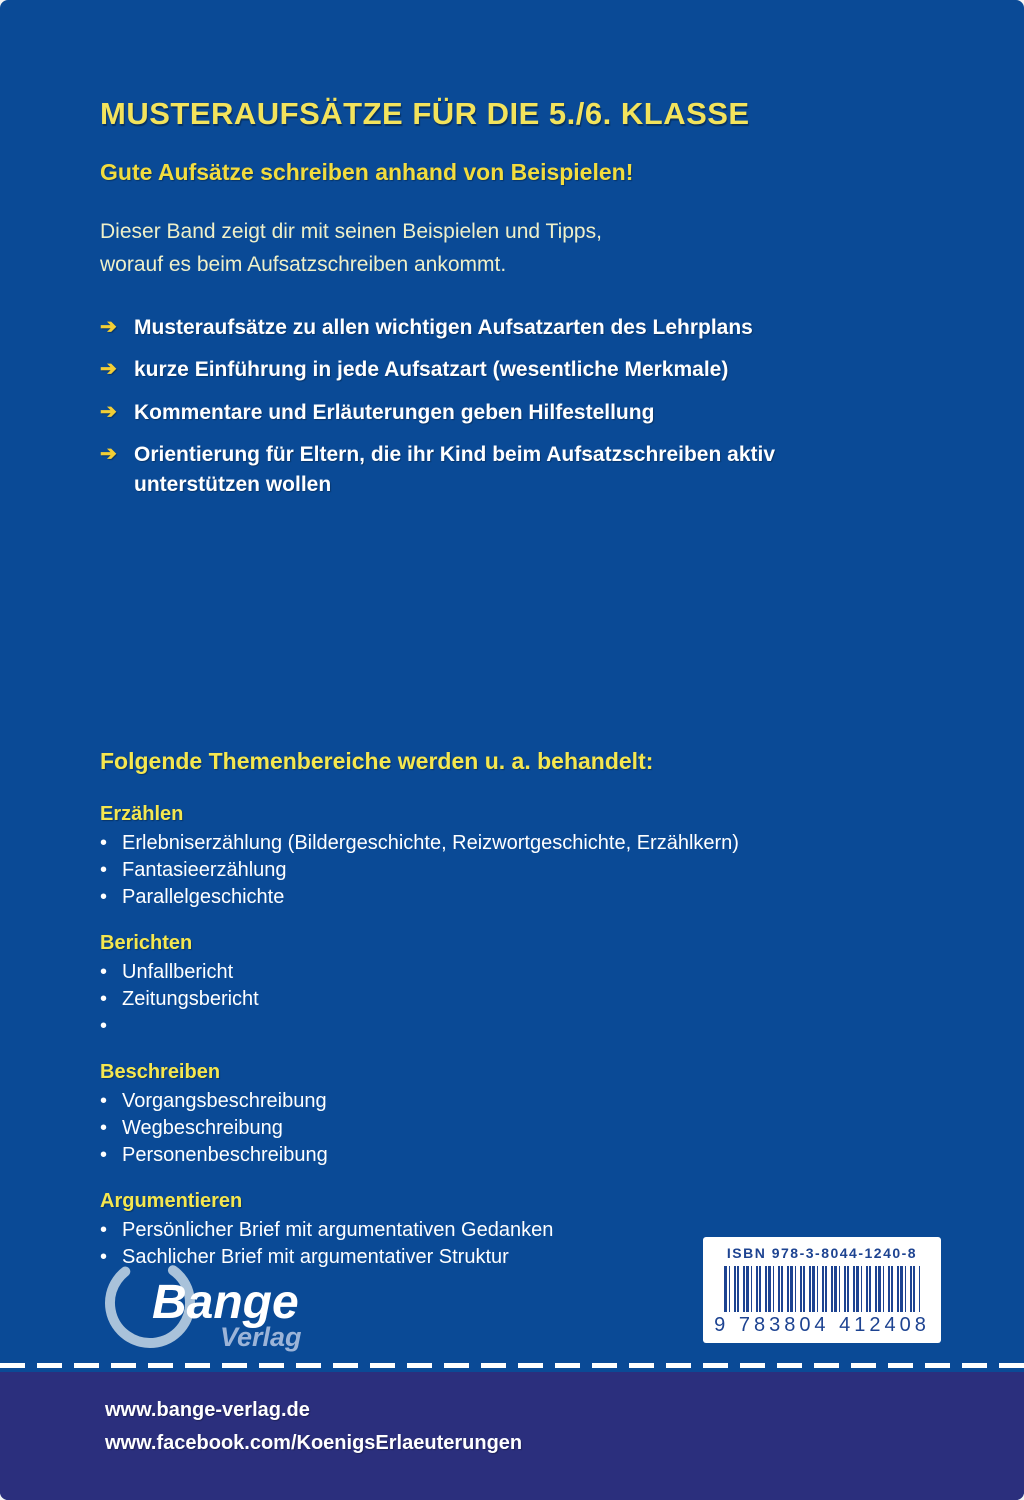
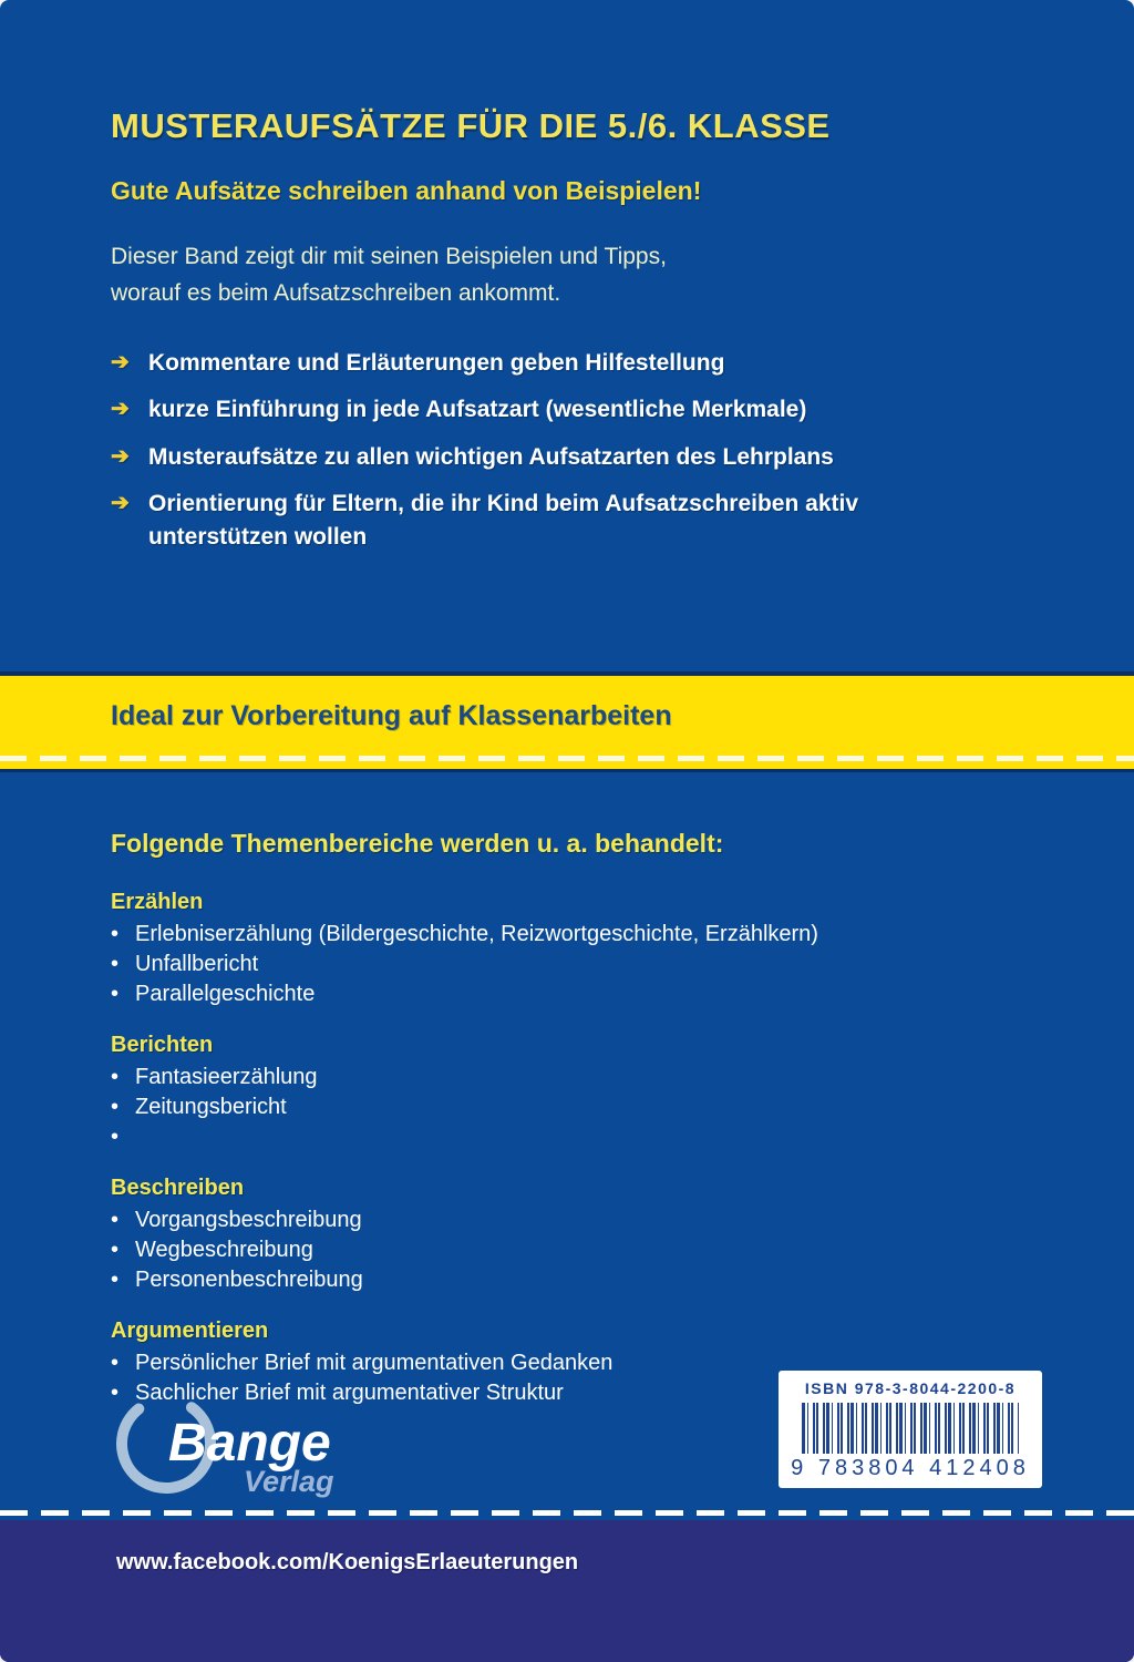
  MUSTERAUFSÄTZE FÜR DIE 5./6. KLASSE
  Gute Aufsätze schreiben anhand von Beispielen!
  Dieser Band zeigt dir mit seinen Beispielen und Tipps,
  worauf es beim Aufsatzschreiben ankommt.
  ➔
- Musteraufsätze zu allen wichtigen Aufsatzarten des Lehrplans
+ Kommentare und Erläuterungen geben Hilfestellung
  ➔
  kurze Einführung in jede Aufsatzart (wesentliche Merkmale)
  ➔
- Kommentare und Erläuterungen geben Hilfestellung
+ Musteraufsätze zu allen wichtigen Aufsatzarten des Lehrplans
  ➔
  Orientierung für Eltern, die ihr Kind beim Aufsatzschreiben aktiv unterstützen wollen
+ Ideal zur Vorbereitung auf Klassenarbeiten
  Folgende Themenbereiche werden u. a. behandelt:
  Erzählen
  •
  Erlebniserzählung (Bildergeschichte, Reizwortgeschichte, Erzählkern)
  •
- Fantasieerzählung
+ Unfallbericht
  •
  Parallelgeschichte
  Berichten
  •
- Unfallbericht
+ Fantasieerzählung
  •
  Zeitungsbericht
  •
  Beschreiben
  •
  Vorgangsbeschreibung
  •
  Wegbeschreibung
  •
  Personenbeschreibung
  Argumentieren
  •
  Persönlicher Brief mit argumentativen Gedanken
  •
  Sachlicher Brief mit argumentativer Struktur
  Bange
  Verlag
- ISBN 978-3-8044-1240-8
+ ISBN 978-3-8044-2200-8
  9 783804 412408
- www.bange-verlag.de
  www.facebook.com/KoenigsErlaeuterungen
